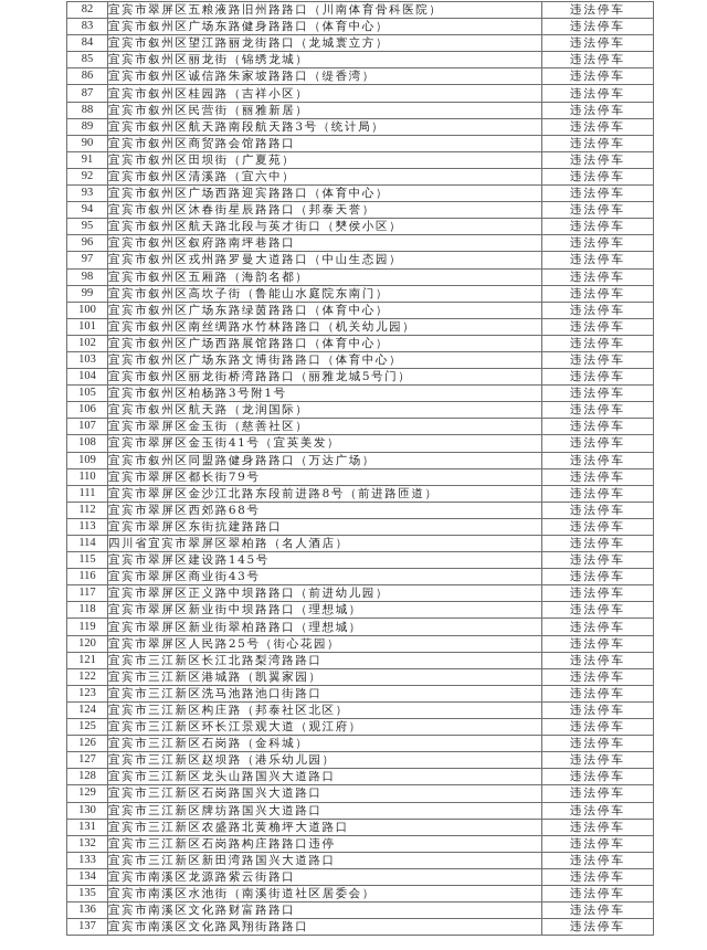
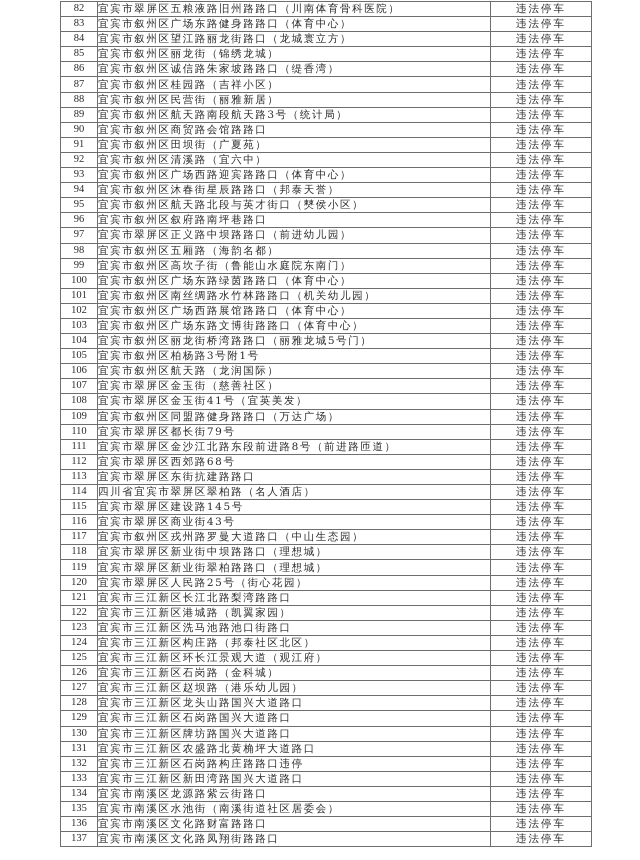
  82	宜宾市翠屏区五粮液路旧州路路口（川南体育骨科医院）	违法停车
  83	宜宾市叙州区广场东路健身路路口（体育中心）	违法停车
  84	宜宾市叙州区望江路丽龙街路口（龙城寰立方）	违法停车
  85	宜宾市叙州区丽龙街（锦绣龙城）	违法停车
  86	宜宾市叙州区诚信路朱家坡路路口（缇香湾）	违法停车
  87	宜宾市叙州区桂园路（吉祥小区）	违法停车
  88	宜宾市叙州区民营街（丽雅新居）	违法停车
  89	宜宾市叙州区航天路南段航天路3号（统计局）	违法停车
  90	宜宾市叙州区商贸路会馆路路口	违法停车
  91	宜宾市叙州区田坝街（广夏苑）	违法停车
  92	宜宾市叙州区清溪路（宜六中）	违法停车
  93	宜宾市叙州区广场西路迎宾路路口（体育中心）	违法停车
  94	宜宾市叙州区沐春街星辰路路口（邦泰天誉）	违法停车
  95	宜宾市叙州区航天路北段与英才街口（僰侯小区）	违法停车
  96	宜宾市叙州区叙府路南坪巷路口	违法停车
- 97	宜宾市叙州区戎州路罗曼大道路口（中山生态园）	违法停车
+ 97	宜宾市翠屏区正义路中坝路路口（前进幼儿园）	违法停车
  98	宜宾市叙州区五厢路（海韵名都）	违法停车
  99	宜宾市叙州区高坎子街（鲁能山水庭院东南门）	违法停车
  100	宜宾市叙州区广场东路绿茵路路口（体育中心）	违法停车
  101	宜宾市叙州区南丝绸路水竹林路路口（机关幼儿园）	违法停车
  102	宜宾市叙州区广场西路展馆路路口（体育中心）	违法停车
  103	宜宾市叙州区广场东路文博街路路口（体育中心）	违法停车
  104	宜宾市叙州区丽龙街桥湾路路口（丽雅龙城5号门）	违法停车
  105	宜宾市叙州区柏杨路3号附1号	违法停车
  106	宜宾市叙州区航天路（龙润国际）	违法停车
  107	宜宾市翠屏区金玉街（慈善社区）	违法停车
  108	宜宾市翠屏区金玉街41号（宜英美发）	违法停车
  109	宜宾市叙州区同盟路健身路路口（万达广场）	违法停车
  110	宜宾市翠屏区都长街79号	违法停车
  111	宜宾市翠屏区金沙江北路东段前进路8号（前进路匝道）	违法停车
  112	宜宾市翠屏区西郊路68号	违法停车
  113	宜宾市翠屏区东街抗建路路口	违法停车
  114	四川省宜宾市翠屏区翠柏路（名人酒店）	违法停车
  115	宜宾市翠屏区建设路145号	违法停车
  116	宜宾市翠屏区商业街43号	违法停车
- 117	宜宾市翠屏区正义路中坝路路口（前进幼儿园）	违法停车
+ 117	宜宾市叙州区戎州路罗曼大道路口（中山生态园）	违法停车
  118	宜宾市翠屏区新业街中坝路路口（理想城）	违法停车
  119	宜宾市翠屏区新业街翠柏路路口（理想城）	违法停车
  120	宜宾市翠屏区人民路25号（街心花园）	违法停车
  121	宜宾市三江新区长江北路梨湾路路口	违法停车
  122	宜宾市三江新区港城路（凯翼家园）	违法停车
  123	宜宾市三江新区洗马池路池口街路口	违法停车
  124	宜宾市三江新区构庄路（邦泰社区北区）	违法停车
  125	宜宾市三江新区环长江景观大道（观江府）	违法停车
  126	宜宾市三江新区石岗路（金科城）	违法停车
  127	宜宾市三江新区赵坝路（港乐幼儿园）	违法停车
  128	宜宾市三江新区龙头山路国兴大道路口	违法停车
  129	宜宾市三江新区石岗路国兴大道路口	违法停车
  130	宜宾市三江新区牌坊路国兴大道路口	违法停车
  131	宜宾市三江新区农盛路北黄桷坪大道路口	违法停车
  132	宜宾市三江新区石岗路构庄路路口违停	违法停车
  133	宜宾市三江新区新田湾路国兴大道路口	违法停车
  134	宜宾市南溪区龙源路紫云街路口	违法停车
  135	宜宾市南溪区水池街（南溪街道社区居委会）	违法停车
  136	宜宾市南溪区文化路财富路路口	违法停车
  137	宜宾市南溪区文化路凤翔街路路口	违法停车
